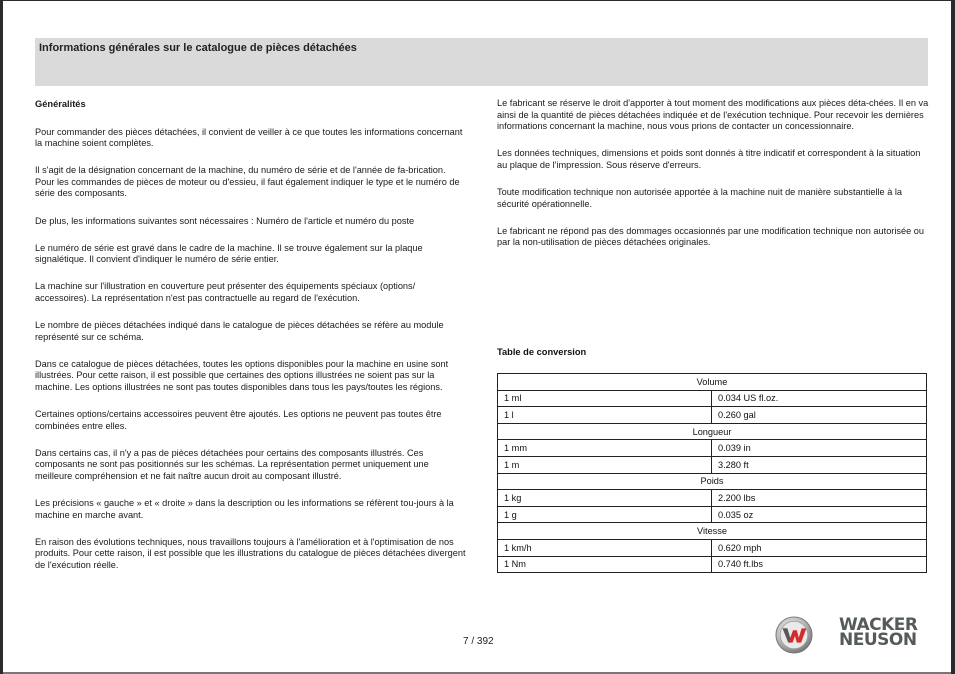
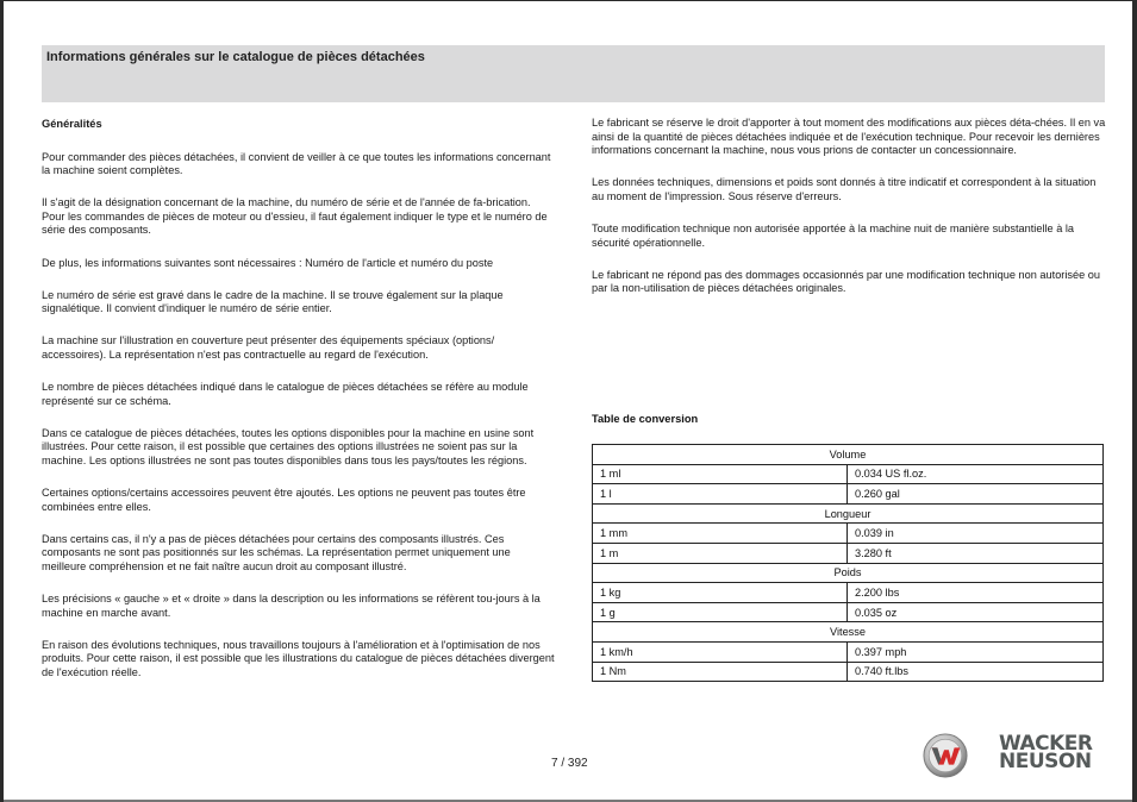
  Informations générales sur le catalogue de pièces détachées
  Généralités
  Pour commander des pièces détachées, il convient de veiller à ce que toutes les informations concernant la machine soient complètes.
  Il s'agit de la désignation concernant de la machine, du numéro de série et de l'année de fa-brication. Pour les commandes de pièces de moteur ou d'essieu, il faut également indiquer le type et le numéro de série des composants.
  De plus, les informations suivantes sont nécessaires : Numéro de l'article et numéro du poste
  Le numéro de série est gravé dans le cadre de la machine. Il se trouve également sur la plaque signalétique. Il convient d'indiquer le numéro de série entier.
  La machine sur l'illustration en couverture peut présenter des équipements spéciaux (options/ accessoires). La représentation n'est pas contractuelle au regard de l'exécution.
  Le nombre de pièces détachées indiqué dans le catalogue de pièces détachées se réfère au module représenté sur ce schéma.
  Dans ce catalogue de pièces détachées, toutes les options disponibles pour la machine en usine sont illustrées. Pour cette raison, il est possible que certaines des options illustrées ne soient pas sur la machine. Les options illustrées ne sont pas toutes disponibles dans tous les pays/toutes les régions.
  Certaines options/certains accessoires peuvent être ajoutés. Les options ne peuvent pas toutes être combinées entre elles.
  Dans certains cas, il n'y a pas de pièces détachées pour certains des composants illustrés. Ces composants ne sont pas positionnés sur les schémas. La représentation permet uniquement une meilleure compréhension et ne fait naître aucun droit au composant illustré.
  Les précisions « gauche » et « droite » dans la description ou les informations se réfèrent tou-jours à la machine en marche avant.
  En raison des évolutions techniques, nous travaillons toujours à l'amélioration et à l'optimisation de nos produits. Pour cette raison, il est possible que les illustrations du catalogue de pièces détachées divergent de l'exécution réelle.
  Le fabricant se réserve le droit d'apporter à tout moment des modifications aux pièces déta-chées. Il en va ainsi de la quantité de pièces détachées indiquée et de l'exécution technique. Pour recevoir les dernières informations concernant la machine, nous vous prions de contacter un concessionnaire.
- Les données techniques, dimensions et poids sont donnés à titre indicatif et correspondent à la situation au plaque de l'impression. Sous réserve d'erreurs.
+ Les données techniques, dimensions et poids sont donnés à titre indicatif et correspondent à la situation au moment de l'impression. Sous réserve d'erreurs.
  Toute modification technique non autorisée apportée à la machine nuit de manière substantielle à la sécurité opérationnelle.
  Le fabricant ne répond pas des dommages occasionnés par une modification technique non autorisée ou par la non-utilisation de pièces détachées originales.
  Table de conversion
  Volume
  1 ml	0.034 US fl.oz.
  1 l	0.260 gal
  Longueur
  1 mm	0.039 in
  1 m	3.280 ft
  Poids
  1 kg	2.200 lbs
  1 g	0.035 oz
  Vitesse
- 1 km/h	0.620 mph
+ 1 km/h	0.397 mph
  1 Nm	0.740 ft.lbs
  7 / 392
  WACKER
  NEUSON
